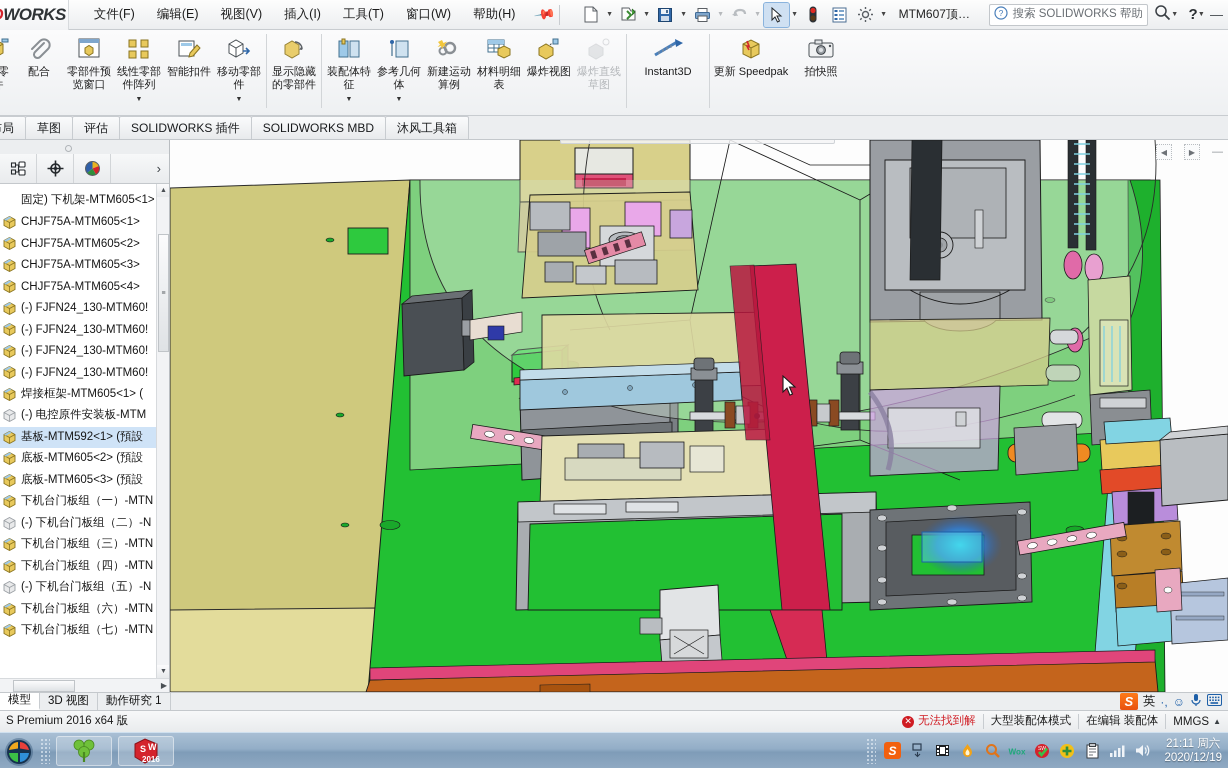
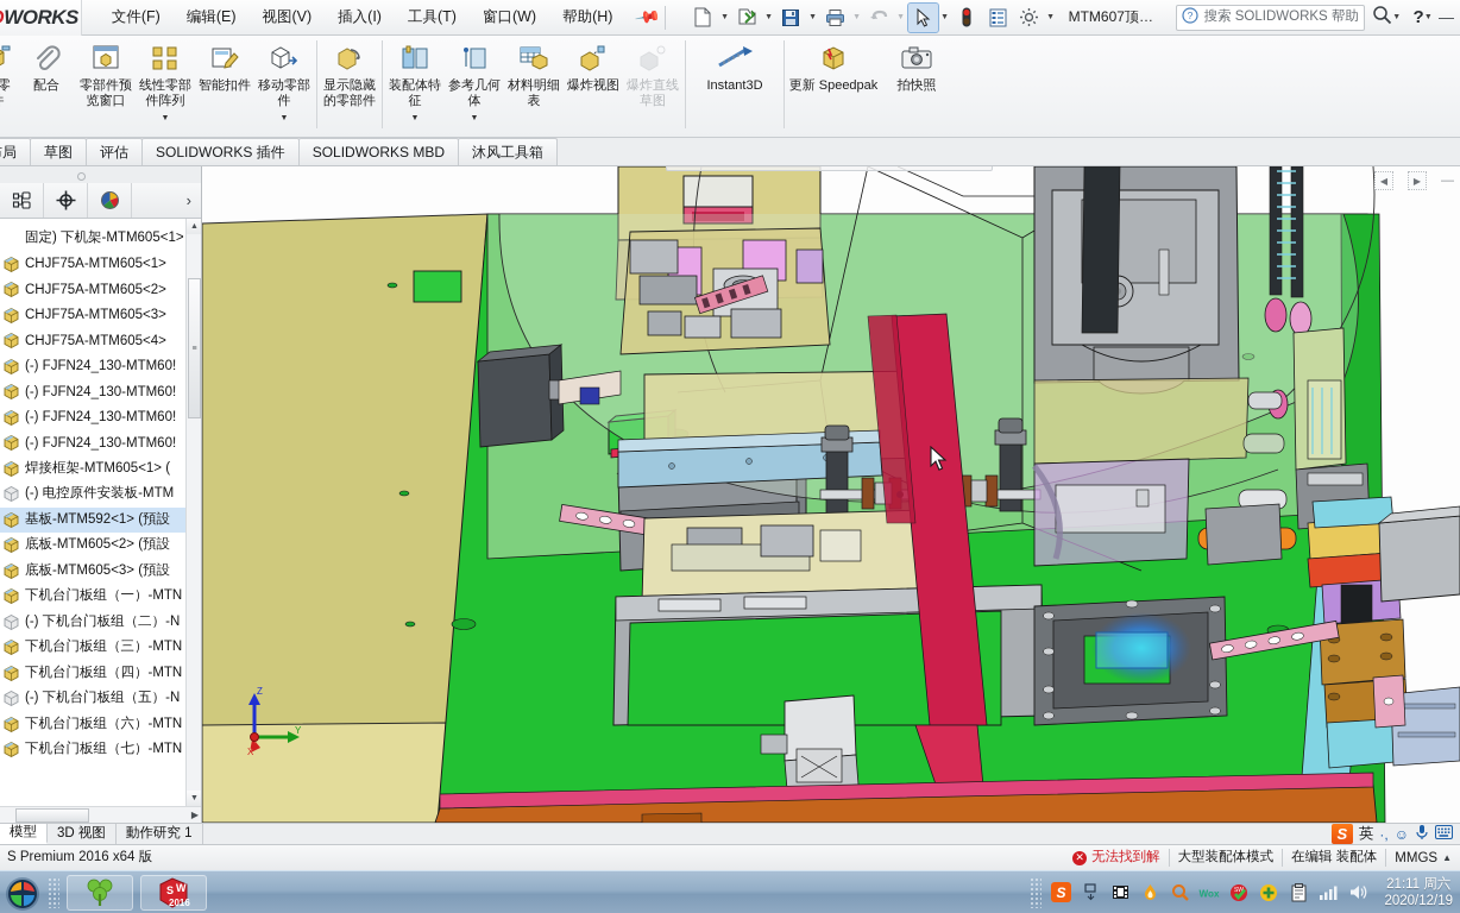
  WORKS
  文件(F)
  编辑(E)
  视图(V)
  插入(I)
  工具(T)
  窗口(W)
  帮助(H)
  ?
  搜索 SOLIDWORKS 帮助
  ?
  —
  配合
  零部件预览窗口
  线性零部件阵列
  智能扣件
  移动零部件
  显示隐藏的零部件
  装配体特征
  参考几何体
- 新建运动算例
  材料明细表
  爆炸视图
  爆炸直线草图
  Instant3D
  更新 Speedpak
  拍快照
  草图
  评估
  SOLIDWORKS 插件
  SOLIDWORKS MBD
  沐风工具箱
  ›
  固定) 下机架-MTM605<1>
  CHJF75A-MTM605<1>
  CHJF75A-MTM605<2>
  CHJF75A-MTM605<3>
  CHJF75A-MTM605<4>
  (-) FJFN24_130-MTM60!
  (-) FJFN24_130-MTM60!
  (-) FJFN24_130-MTM60!
  (-) FJFN24_130-MTM60!
  焊接框架-MTM605<1> (
  (-) 电控原件安装板-MTM
  基板-MTM592<1> (預設
  底板-MTM605<2> (預設
  底板-MTM605<3> (預設
  下机台门板组（一）-MTN
  (-) 下机台门板组（二）-N
  下机台门板组（三）-MTN
  下机台门板组（四）-MTN
  (-) 下机台门板组（五）-N
  下机台门板组（六）-MTN
  下机台门板组（七）-MTN
  ▶
  ◀
  ▶
  —
+ Z
+ Y
+ X
  模型
  3D 视图
  動作研究 1
  S
  英
  ·,
  ☺
  S Premium 2016 x64 版
  ✕
  无法找到解
  大型装配体模式
  在编辑 装配体
  MMGS
  ▲
  S
  W
  2016
  S
  Wox
  21:11 周六
  2020/12/19
